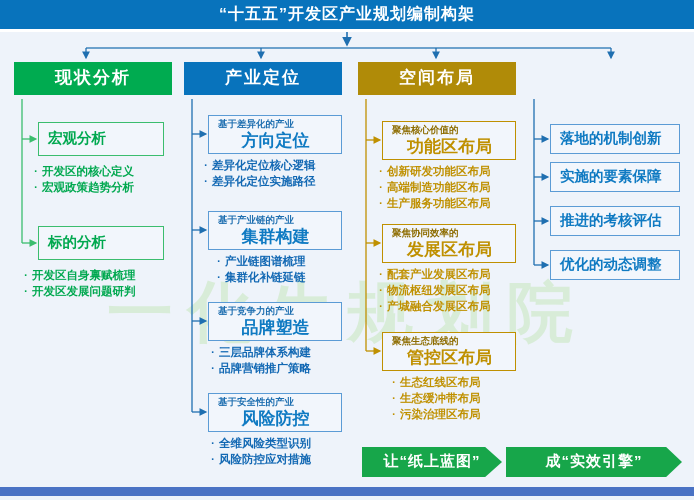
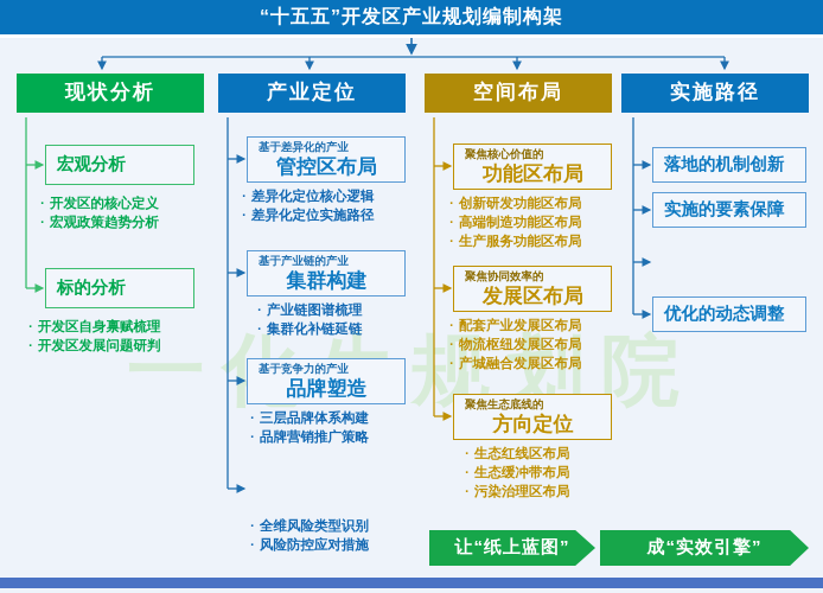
  “十五五”开发区产业规划编制构架
  现状分析
  宏观分析
  ·
  开发区的核心定义
  ·
  宏观政策趋势分析
  标的分析
  ·
  开发区自身禀赋梳理
  ·
  开发区发展问题研判
  产业定位
  基于差异化的产业
- 方向定位
+ 管控区布局
  ·
  差异化定位核心逻辑
  ·
  差异化定位实施路径
  基于产业链的产业
  集群构建
  ·
  产业链图谱梳理
  ·
  集群化补链延链
  基于竞争力的产业
  品牌塑造
  ·
  三层品牌体系构建
  ·
  品牌营销推广策略
- 基于安全性的产业
- 风险防控
  ·
  全维风险类型识别
  ·
  风险防控应对措施
  空间布局
  聚焦核心价值的
  功能区布局
  ·
  创新研发功能区布局
  ·
  高端制造功能区布局
  ·
  生产服务功能区布局
  聚焦协同效率的
  发展区布局
  ·
  配套产业发展区布局
  ·
  物流枢纽发展区布局
  ·
  产城融合发展区布局
  聚焦生态底线的
- 管控区布局
+ 方向定位
  ·
  生态红线区布局
  ·
  生态缓冲带布局
  ·
  污染治理区布局
+ 实施路径
  落地的机制创新
  实施的要素保障
- 推进的考核评估
  优化的动态调整
  让“纸上蓝图”
  成“实效引擎”
